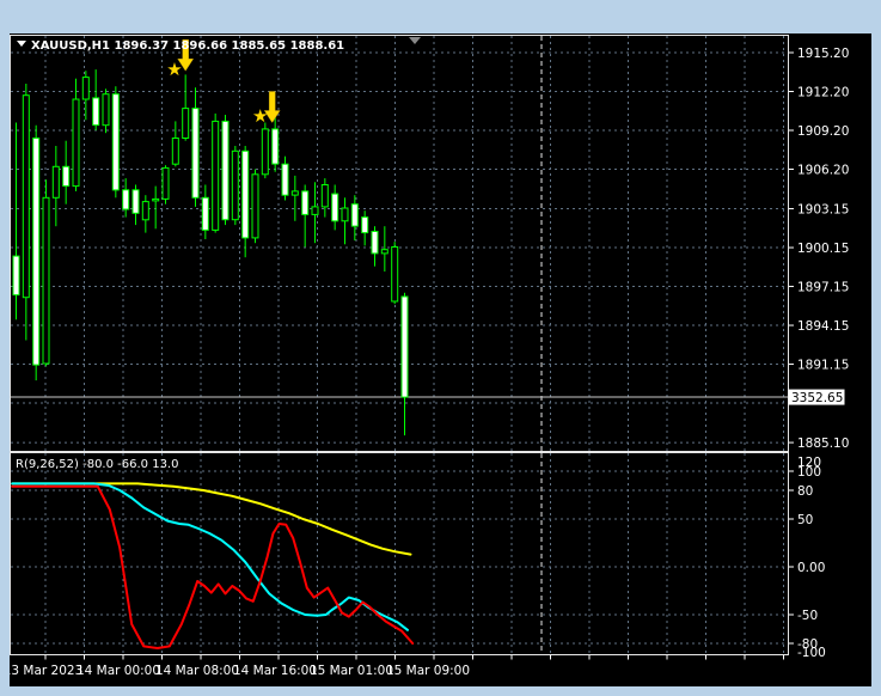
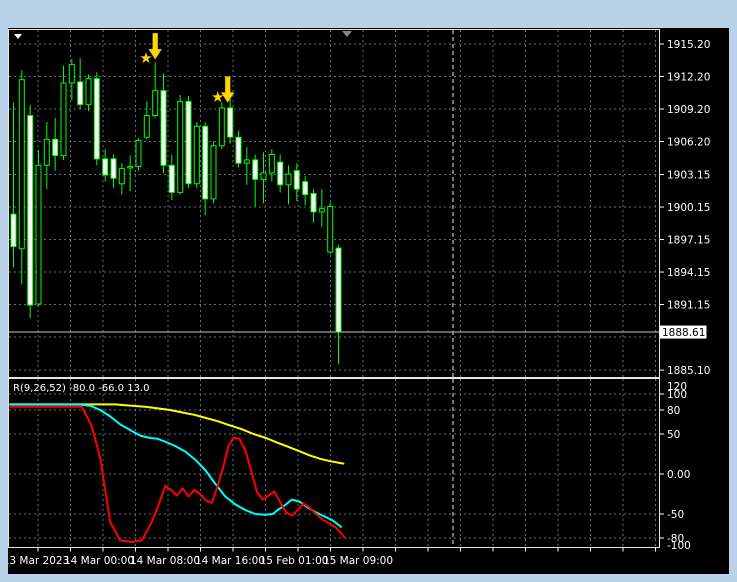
  ★
  ★
- XAUUSD,H1 1896.37 1896.66 1885.65 1888.61
  R(9,26,52) -80.0 -66.0 13.0
  1915.20
  1912.20
  1909.20
  1906.20
  1903.15
  1900.15
  1897.15
  1894.15
  1891.15
  1885.10
- 3352.65
+ 1888.61
  120
  100
  80
  50
  0.00
  -50
  -80
  -100
  3 Mar 2023
  14 Mar 00:00
  14 Mar 08:00
  14 Mar 16:00
- 15 Mar 01:00
+ 15 Feb 01:00
  15 Mar 09:00
